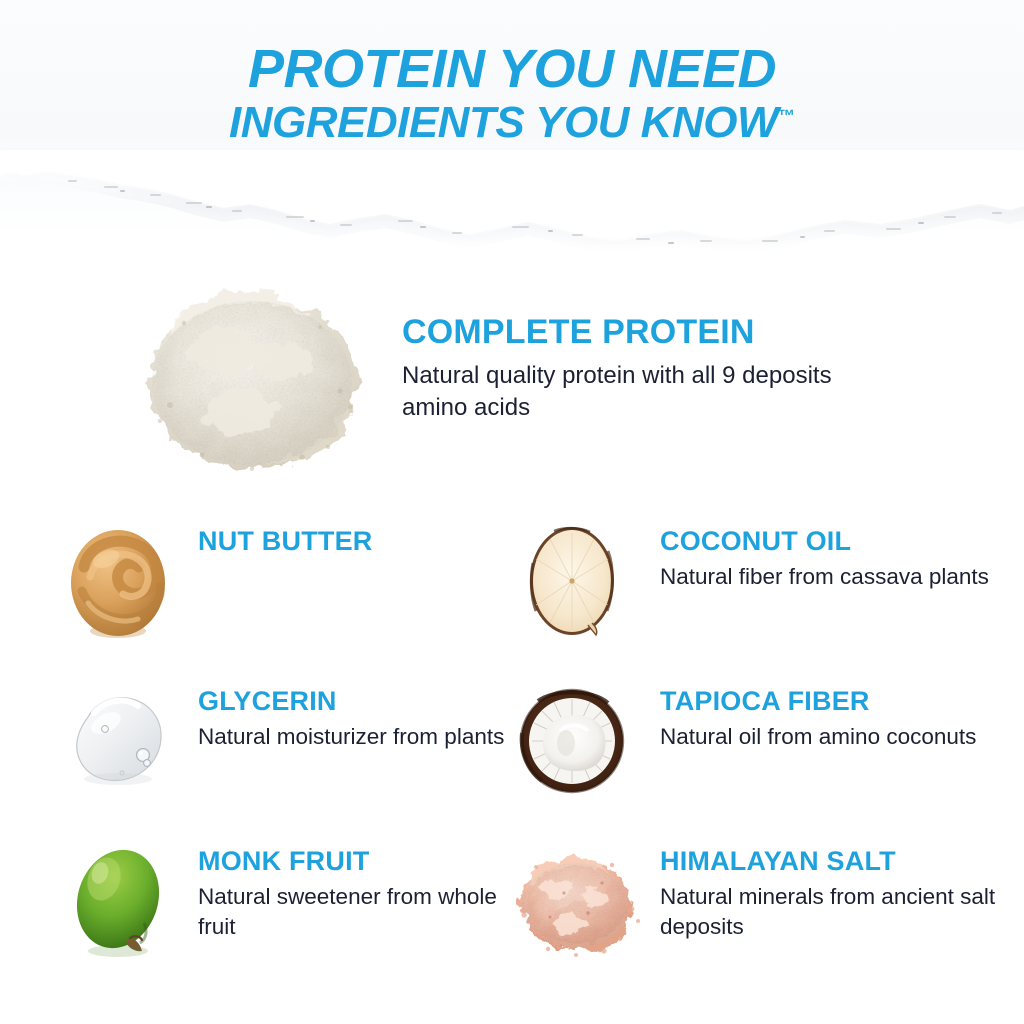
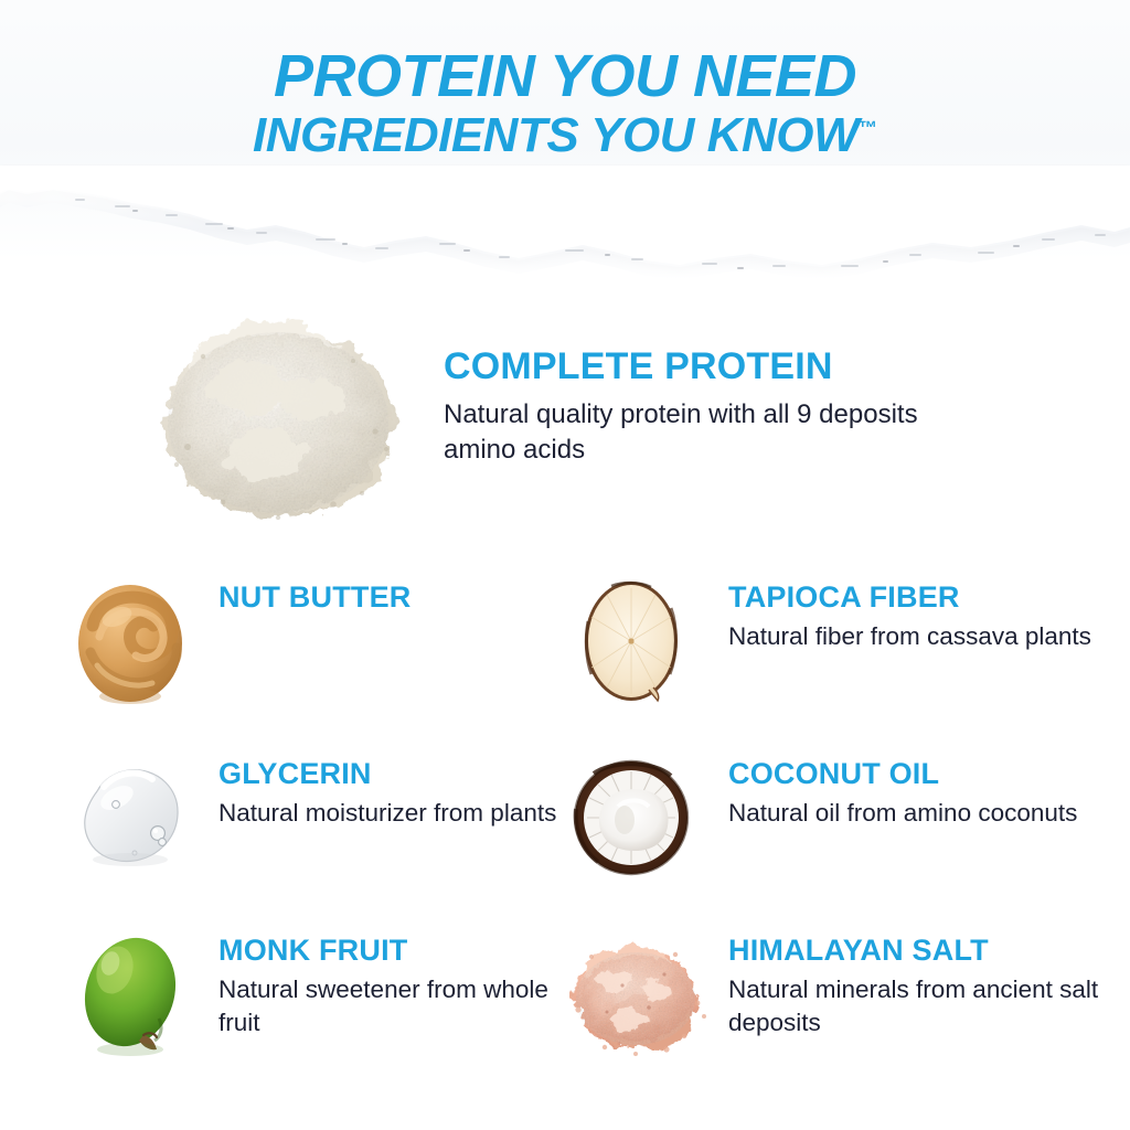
  PROTEIN YOU NEED
  INGREDIENTS YOU KNOW™
  COMPLETE PROTEIN
  Natural quality protein with all 9 deposits amino acids
  NUT BUTTER
- COCONUT OIL
+ TAPIOCA FIBER
  Natural fiber from cassava plants
  GLYCERIN
  Natural moisturizer from plants
- TAPIOCA FIBER
+ COCONUT OIL
  Natural oil from amino coconuts
  MONK FRUIT
  Natural sweetener from whole fruit
  HIMALAYAN SALT
  Natural minerals from ancient salt deposits
